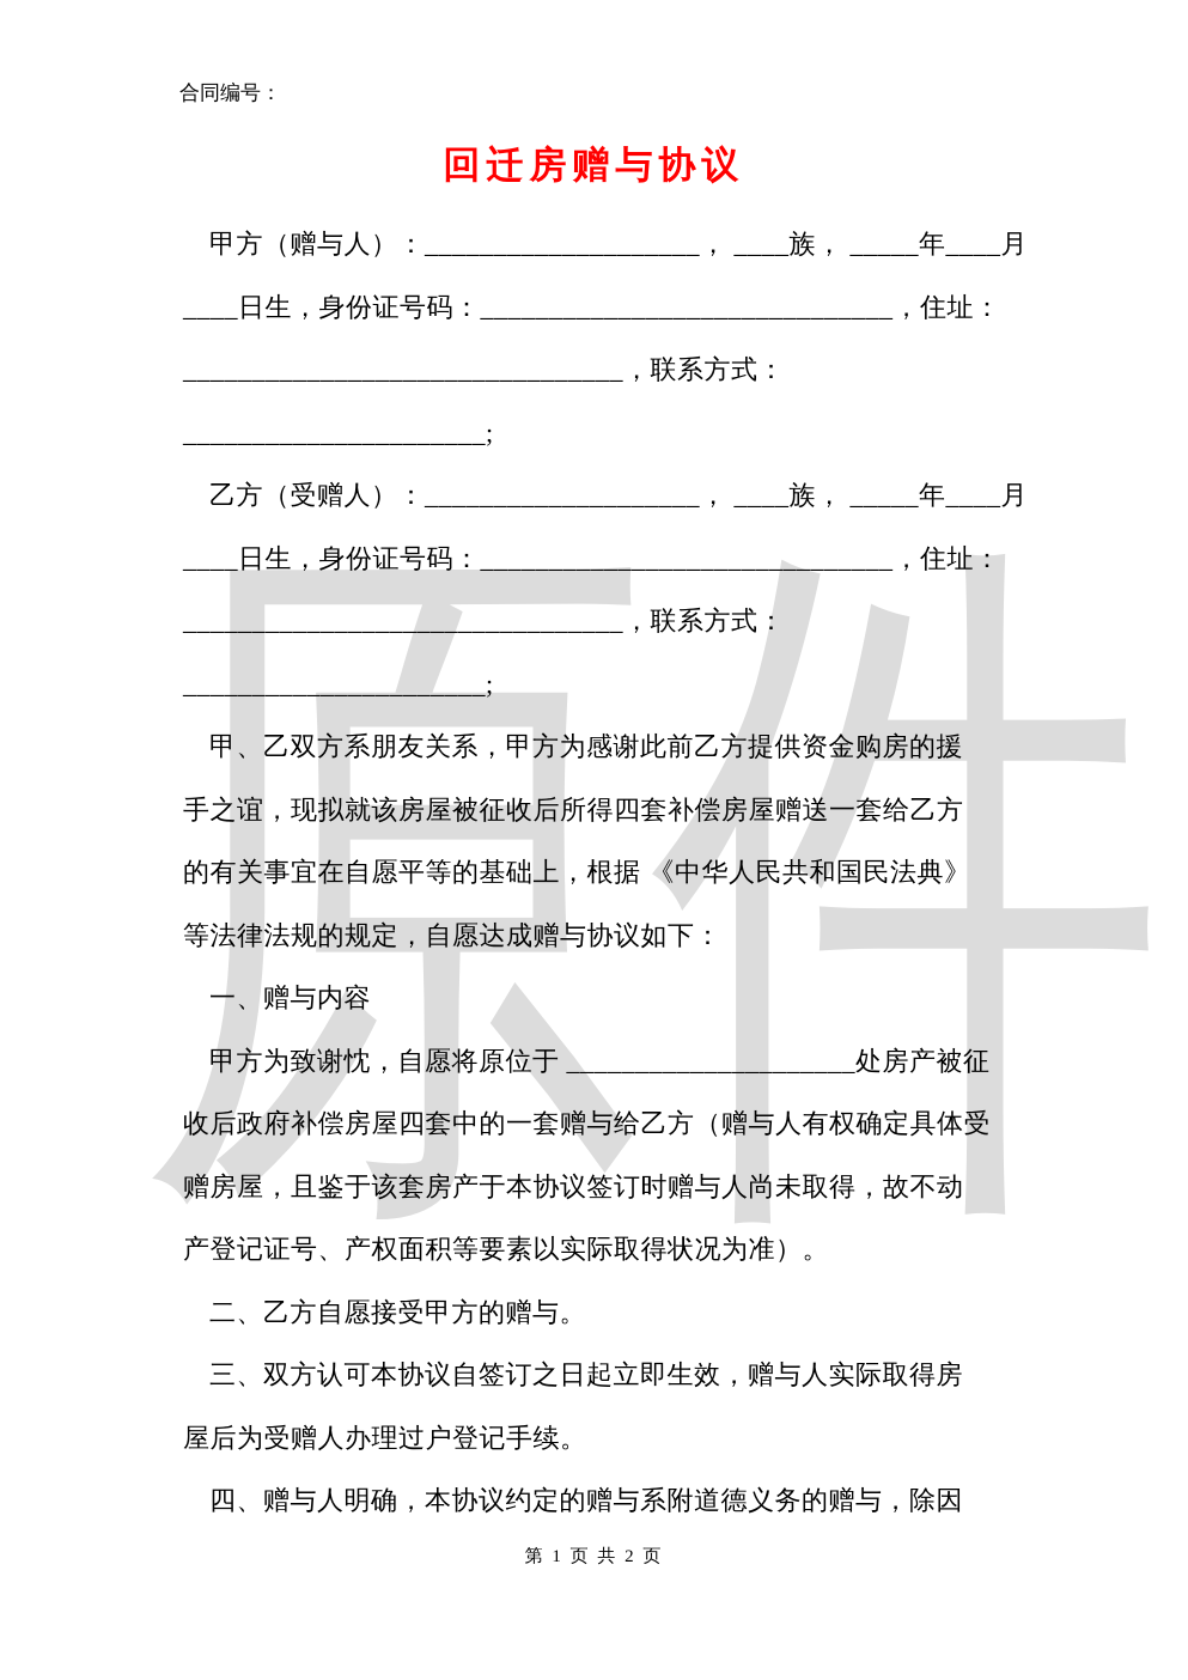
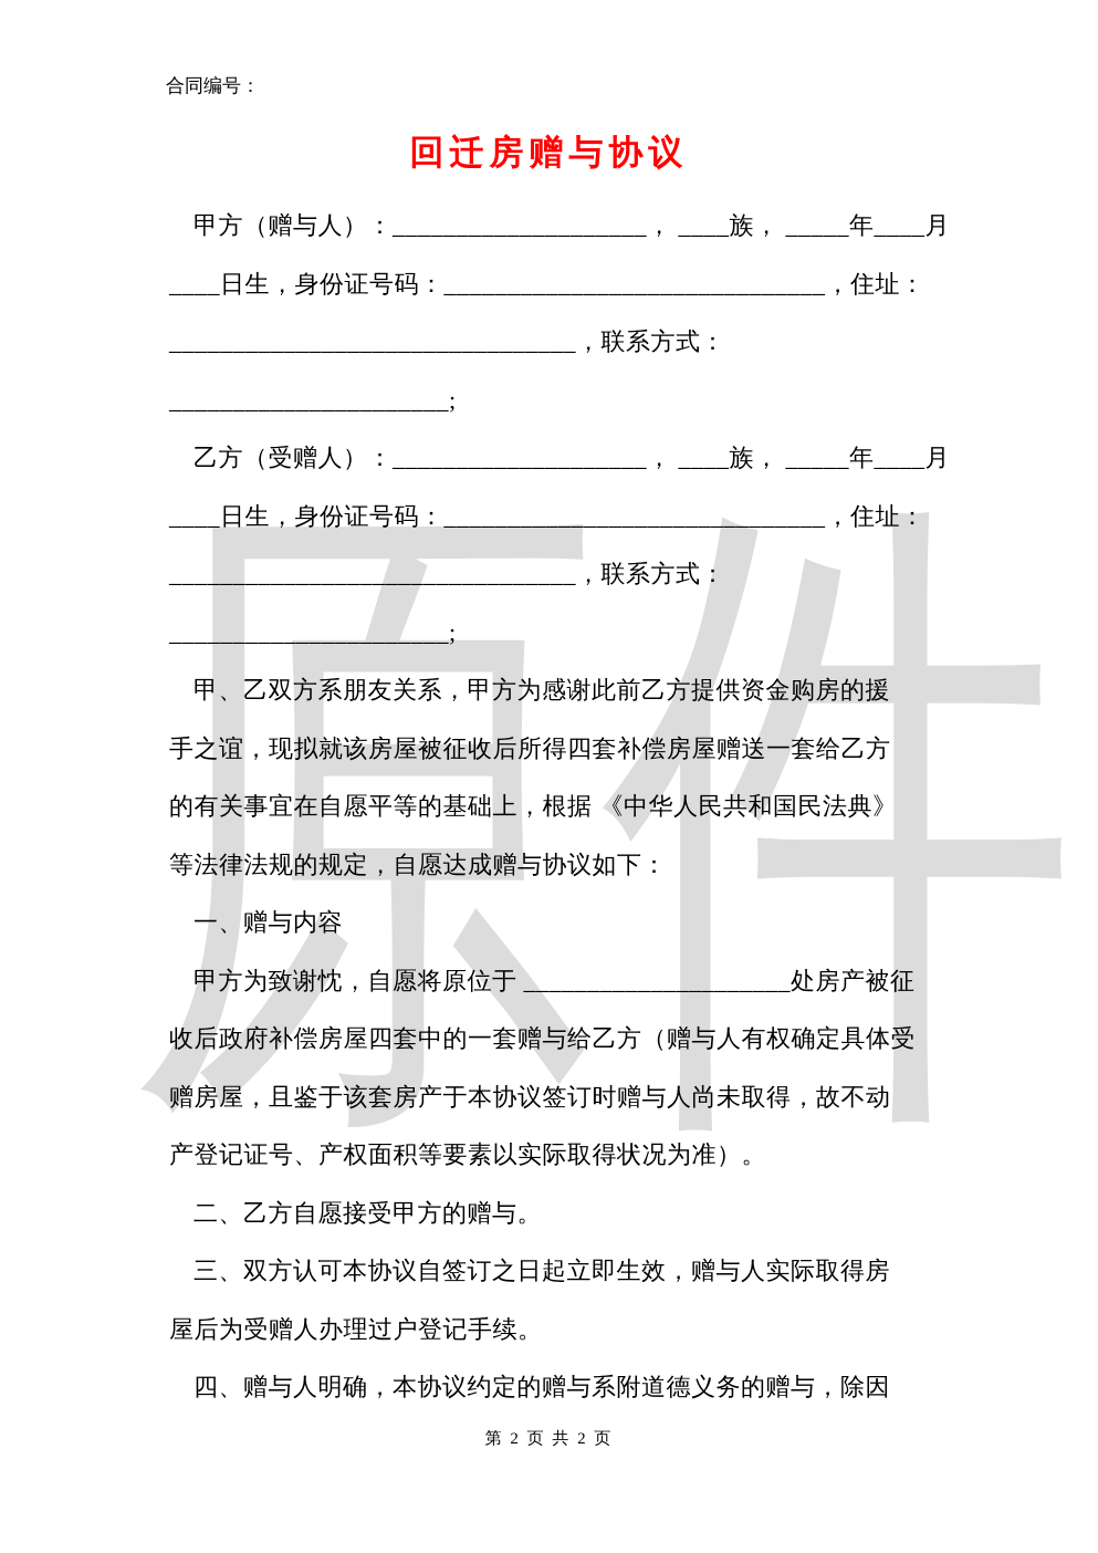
  原件
  合同编号：
  回迁房赠与协议
  甲方（赠与人）：____________________， ____族， _____年____月
  ____日生，身份证号码：______________________________，住址：
  ________________________________，联系方式：
  ______________________;
  乙方（受赠人）：____________________， ____族， _____年____月
  ____日生，身份证号码：______________________________，住址：
  ________________________________，联系方式：
  ______________________;
  甲、乙双方系朋友关系，甲方为感谢此前乙方提供资金购房的援
  手之谊，现拟就该房屋被征收后所得四套补偿房屋赠送一套给乙方
  的有关事宜在自愿平等的基础上，根据 《中华人民共和国民法典》
  等法律法规的规定，自愿达成赠与协议如下：
  一、赠与内容
  甲方为致谢忱，自愿将原位于 _____________________处房产被征
  收后政府补偿房屋四套中的一套赠与给乙方（赠与人有权确定具体受
  赠房屋，且鉴于该套房产于本协议签订时赠与人尚未取得，故不动
  产登记证号、产权面积等要素以实际取得状况为准）。
  二、乙方自愿接受甲方的赠与。
  三、双方认可本协议自签订之日起立即生效，赠与人实际取得房
  屋后为受赠人办理过户登记手续。
  四、赠与人明确，本协议约定的赠与系附道德义务的赠与，除因
- 第 1 页 共 2 页
+ 第 2 页 共 2 页
